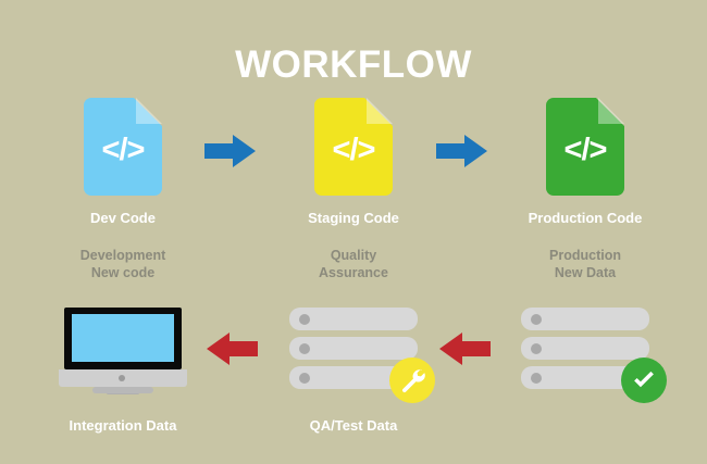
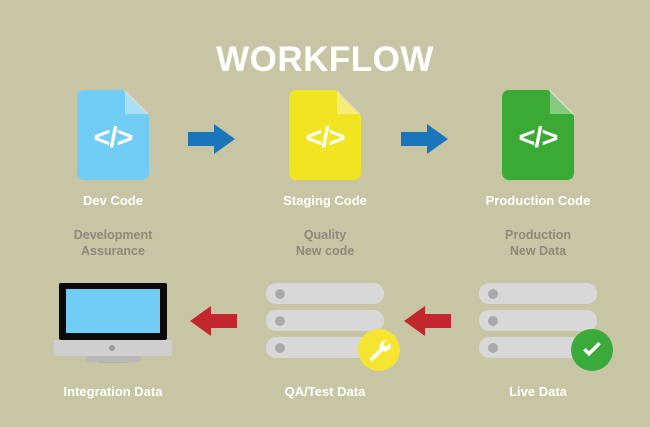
  WORKFLOW
  </>
  Dev Code
  Development
- New code
+ Assurance
  </>
  Staging Code
  Quality
- Assurance
+ New code
  </>
  Production Code
  Production
  New Data
  Integration Data
  QA/Test Data
+ Live Data
